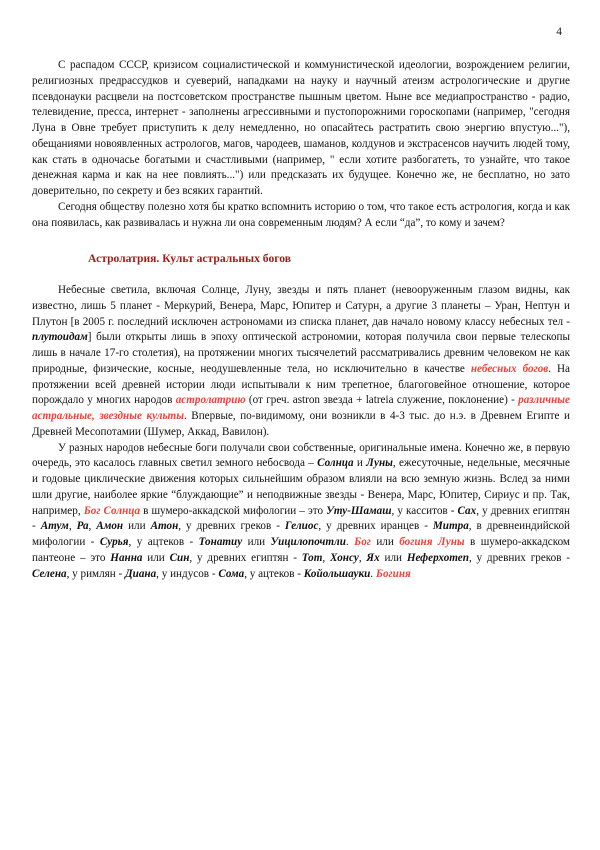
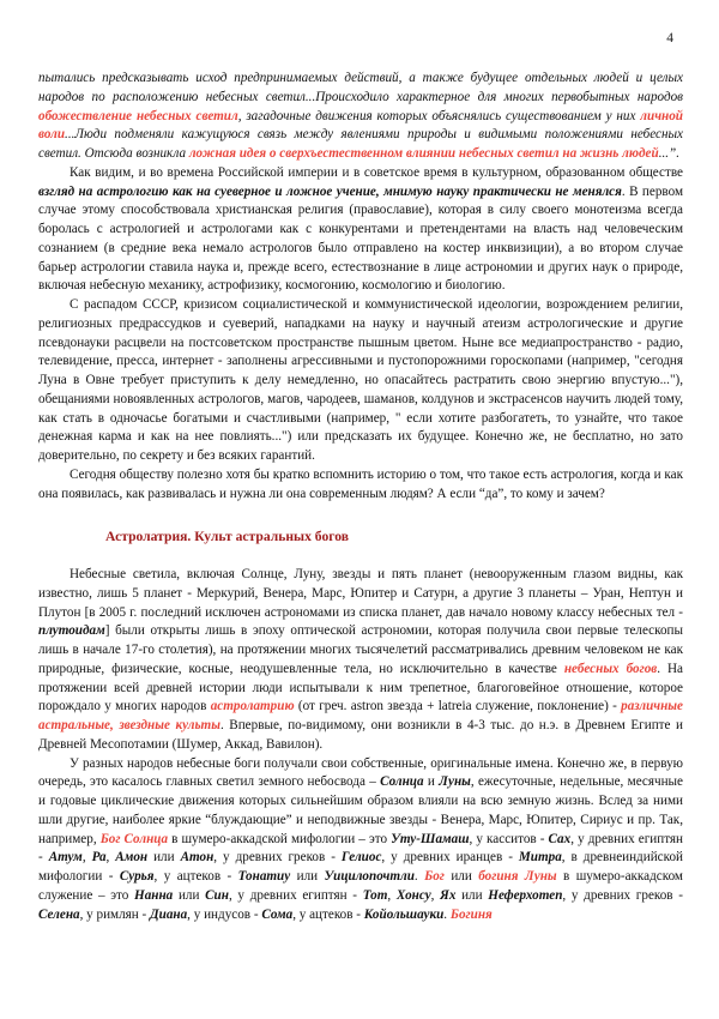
  4
+ пытались предсказывать исход предпринимаемых действий, а также будущее отдельных людей и целых народов по расположению небесных светил...Происходило характерное для многих первобытных народов обожествление небесных светил, загадочные движения которых объяснялись существованием у них личной воли...Люди подменяли кажущуюся связь между явлениями природы и видимыми положениями небесных светил. Отсюда возникла ложная идея о сверхъестественном влиянии небесных светил на жизнь людей...”.
+ Как видим, и во времена Российской империи и в советское время в культурном, образованном обществе взгляд на астрологию как на суеверное и ложное учение, мнимую науку практически не менялся. В первом случае этому способствовала христианская религия (православие), которая в силу своего монотеизма всегда боролась с астрологией и астрологами как с конкурентами и претендентами на власть над человеческим сознанием (в средние века немало астрологов было отправлено на костер инквизиции), а во втором случае барьер астрологии ставила наука и, прежде всего, естествознание в лице астрономии и других наук о природе, включая небесную механику, астрофизику, космогонию, космологию и биологию.
  С распадом СССР, кризисом социалистической и коммунистической идеологии, возрождением религии, религиозных предрассудков и суеверий, нападками на науку и научный атеизм астрологические и другие псевдонауки расцвели на постсоветском пространстве пышным цветом. Ныне все медиапространство - радио, телевидение, пресса, интернет - заполнены агрессивными и пустопорожними гороскопами (например, "сегодня Луна в Овне требует приступить к делу немедленно, но опасайтесь растратить свою энергию впустую..."), обещаниями новоявленных астрологов, магов, чародеев, шаманов, колдунов и экстрасенсов научить людей тому, как стать в одночасье богатыми и счастливыми (например, " если хотите разбогатеть, то узнайте, что такое денежная карма и как на нее повлиять...") или предсказать их будущее. Конечно же, не бесплатно, но зато доверительно, по секрету и без всяких гарантий.
  Сегодня обществу полезно хотя бы кратко вспомнить историю о том, что такое есть астрология, когда и как она появилась, как развивалась и нужна ли она современным людям? А если “да”, то кому и зачем?
  Астролатрия. Культ астральных богов
  Небесные светила, включая Солнце, Луну, звезды и пять планет (невооруженным глазом видны, как известно, лишь 5 планет - Меркурий, Венера, Марс, Юпитер и Сатурн, а другие 3 планеты – Уран, Нептун и Плутон [в 2005 г. последний исключен астрономами из списка планет, дав начало новому классу небесных тел - плутоидам] были открыты лишь в эпоху оптической астрономии, которая получила свои первые телескопы лишь в начале 17-го столетия), на протяжении многих тысячелетий рассматривались древним человеком не как природные, физические, косные, неодушевленные тела, но исключительно в качестве небесных богов. На протяжении всей древней истории люди испытывали к ним трепетное, благоговейное отношение, которое порождало у многих народов астролатрию (от греч. astron звезда + latreia служение, поклонение) - различные астральные, звездные культы. Впервые, по-видимому, они возникли в 4-3 тыс. до н.э. в Древнем Египте и Древней Месопотамии (Шумер, Аккад, Вавилон).
- У разных народов небесные боги получали свои собственные, оригинальные имена. Конечно же, в первую очередь, это касалось главных светил земного небосвода – Солнца и Луны, ежесуточные, недельные, месячные и годовые циклические движения которых сильнейшим образом влияли на всю земную жизнь. Вслед за ними шли другие, наиболее яркие “блуждающие” и неподвижные звезды - Венера, Марс, Юпитер, Сириус и пр. Так, например, Бог Солнца в шумеро-аккадской мифологии – это Уту-Шамаш, у касситов - Сах, у древних египтян - Атум, Ра, Амон или Атон, у древних греков - Гелиос, у древних иранцев - Митра, в древнеиндийской мифологии - Сурья, у ацтеков - Тонатиу или Уицилопочтли. Бог или богиня Луны в шумеро-аккадском пантеоне – это Нанна или Син, у древних египтян - Тот, Хонсу, Ях или Неферхотеп, у древних греков - Селена, у римлян - Диана, у индусов - Сома, у ацтеков - Койольшауки. Богиня
+ У разных народов небесные боги получали свои собственные, оригинальные имена. Конечно же, в первую очередь, это касалось главных светил земного небосвода – Солнца и Луны, ежесуточные, недельные, месячные и годовые циклические движения которых сильнейшим образом влияли на всю земную жизнь. Вслед за ними шли другие, наиболее яркие “блуждающие” и неподвижные звезды - Венера, Марс, Юпитер, Сириус и пр. Так, например, Бог Солнца в шумеро-аккадской мифологии – это Уту-Шамаш, у касситов - Сах, у древних египтян - Атум, Ра, Амон или Атон, у древних греков - Гелиос, у древних иранцев - Митра, в древнеиндийской мифологии - Сурья, у ацтеков - Тонатиу или Уицилопочтли. Бог или богиня Луны в шумеро-аккадском служение – это Нанна или Син, у древних египтян - Тот, Хонсу, Ях или Неферхотеп, у древних греков - Селена, у римлян - Диана, у индусов - Сома, у ацтеков - Койольшауки. Богиня
